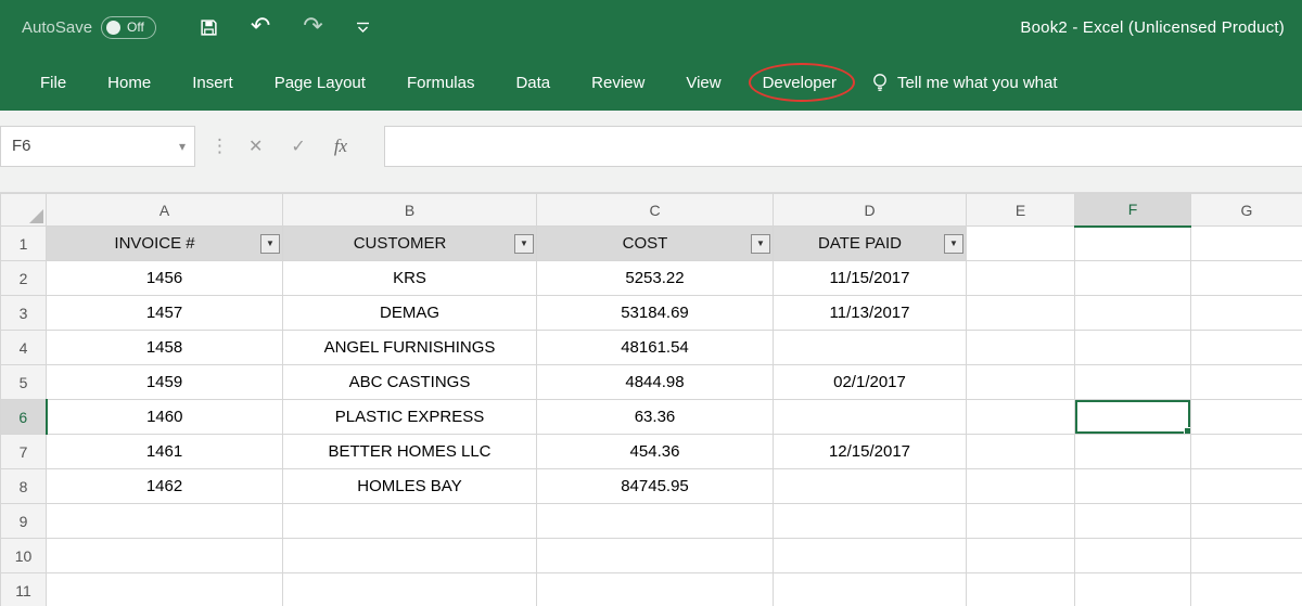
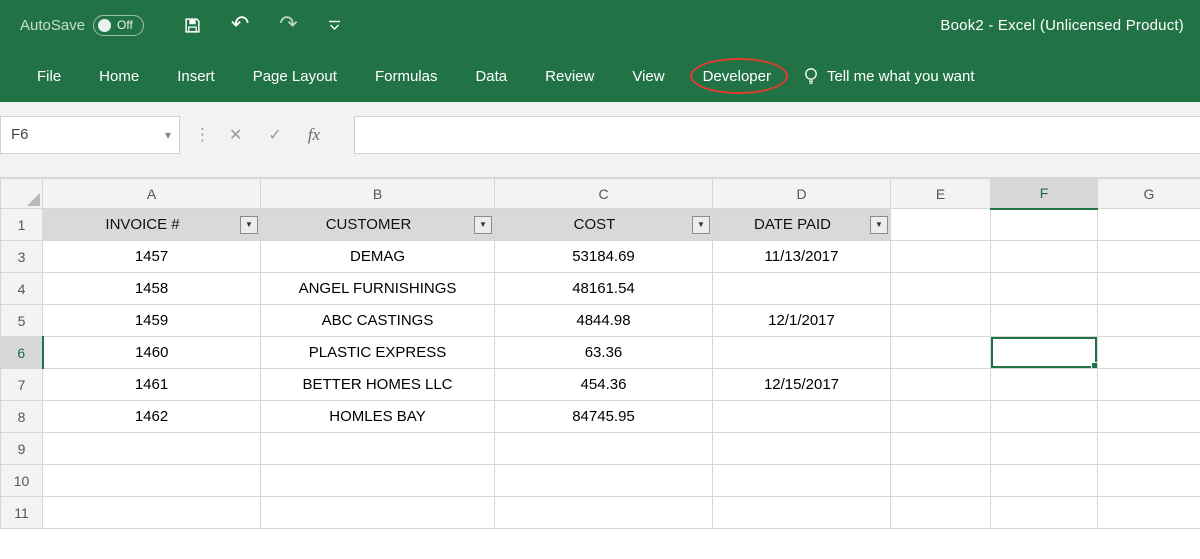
  AutoSave
  Off
  ↶
  ↷
  Book2 - Excel (Unlicensed Product)
  File
  Home
  Insert
  Page Layout
  Formulas
  Data
  Review
  View
  Developer
- Tell me what you what
+ Tell me what you want
  F6
  ▾
  ⋮
  ✕
  ✓
  fx
  	A	B	C	D	E	F	G
  1	INVOICE # ▼	CUSTOMER ▼	COST ▼	DATE PAID ▼
- 2	1456	KRS	5253.22	11/15/2017
  3	1457	DEMAG	53184.69	11/13/2017
  4	1458	ANGEL FURNISHINGS	48161.54
- 5	1459	ABC CASTINGS	4844.98	02/1/2017
+ 5	1459	ABC CASTINGS	4844.98	12/1/2017
  6	1460	PLASTIC EXPRESS	63.36
  7	1461	BETTER HOMES LLC	454.36	12/15/2017
  8	1462	HOMLES BAY	84745.95
  9
  10
  11
